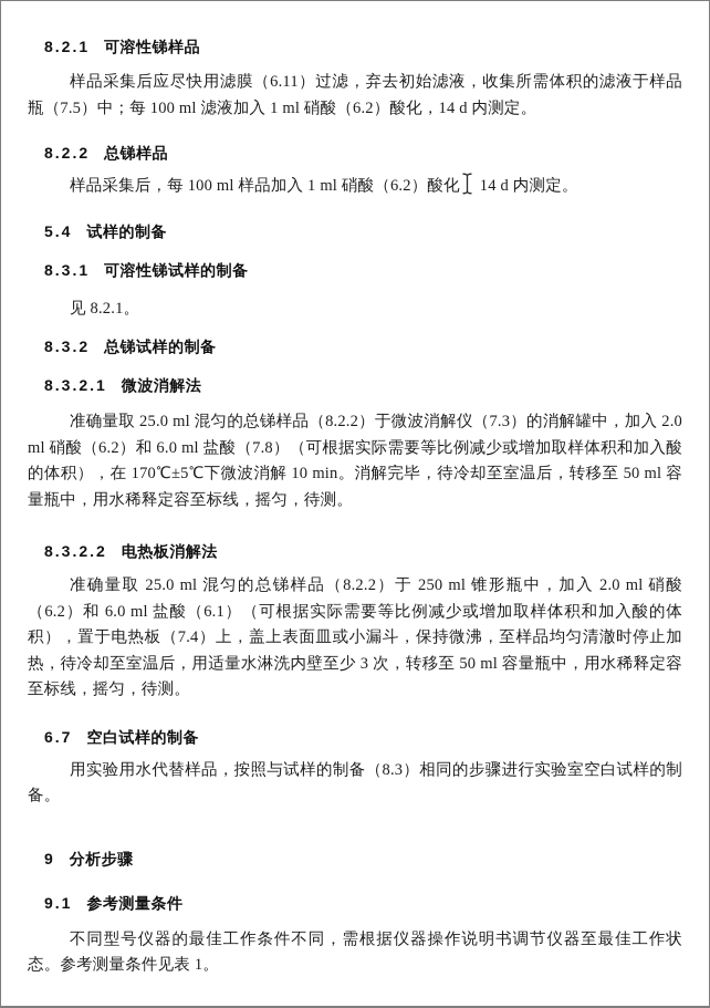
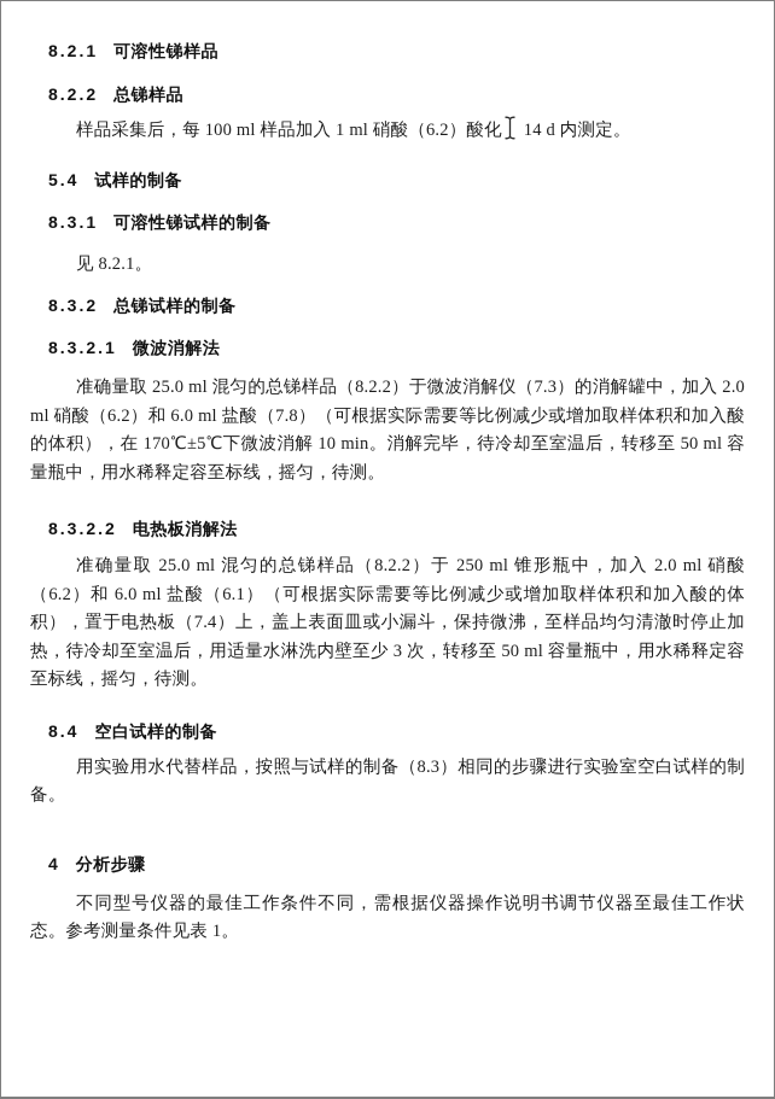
  8.2.1 可溶性锑样品
- 样品采集后应尽快用滤膜（6.11）过滤，弃去初始滤液，收集所需体积的滤液于样品瓶（7.5）中；每 100 ml 滤液加入 1 ml 硝酸（6.2）酸化，14 d 内测定。
  8.2.2 总锑样品
  样品采集后，每 100 ml 样品加入 1 ml 硝酸（6.2）酸化 14 d 内测定。
  5.4 试样的制备
  8.3.1 可溶性锑试样的制备
  见 8.2.1。
  8.3.2 总锑试样的制备
  8.3.2.1 微波消解法
  准确量取 25.0 ml 混匀的总锑样品（8.2.2）于微波消解仪（7.3）的消解罐中，加入 2.0 ml 硝酸（6.2）和 6.0 ml 盐酸（7.8）（可根据实际需要等比例减少或增加取样体积和加入酸的体积），在 170℃±5℃下微波消解 10 min。消解完毕，待冷却至室温后，转移至 50 ml 容量瓶中，用水稀释定容至标线，摇匀，待测。
  8.3.2.2 电热板消解法
  准确量取 25.0 ml 混匀的总锑样品（8.2.2）于 250 ml 锥形瓶中，加入 2.0 ml 硝酸（6.2）和 6.0 ml 盐酸（6.1）（可根据实际需要等比例减少或增加取样体积和加入酸的体积），置于电热板（7.4）上，盖上表面皿或小漏斗，保持微沸，至样品均匀清澈时停止加热，待冷却至室温后，用适量水淋洗内壁至少 3 次，转移至 50 ml 容量瓶中，用水稀释定容至标线，摇匀，待测。
- 6.7 空白试样的制备
+ 8.4 空白试样的制备
  用实验用水代替样品，按照与试样的制备（8.3）相同的步骤进行实验室空白试样的制备。
- 9 分析步骤
+ 4 分析步骤
- 9.1 参考测量条件
  不同型号仪器的最佳工作条件不同，需根据仪器操作说明书调节仪器至最佳工作状态。参考测量条件见表 1。
